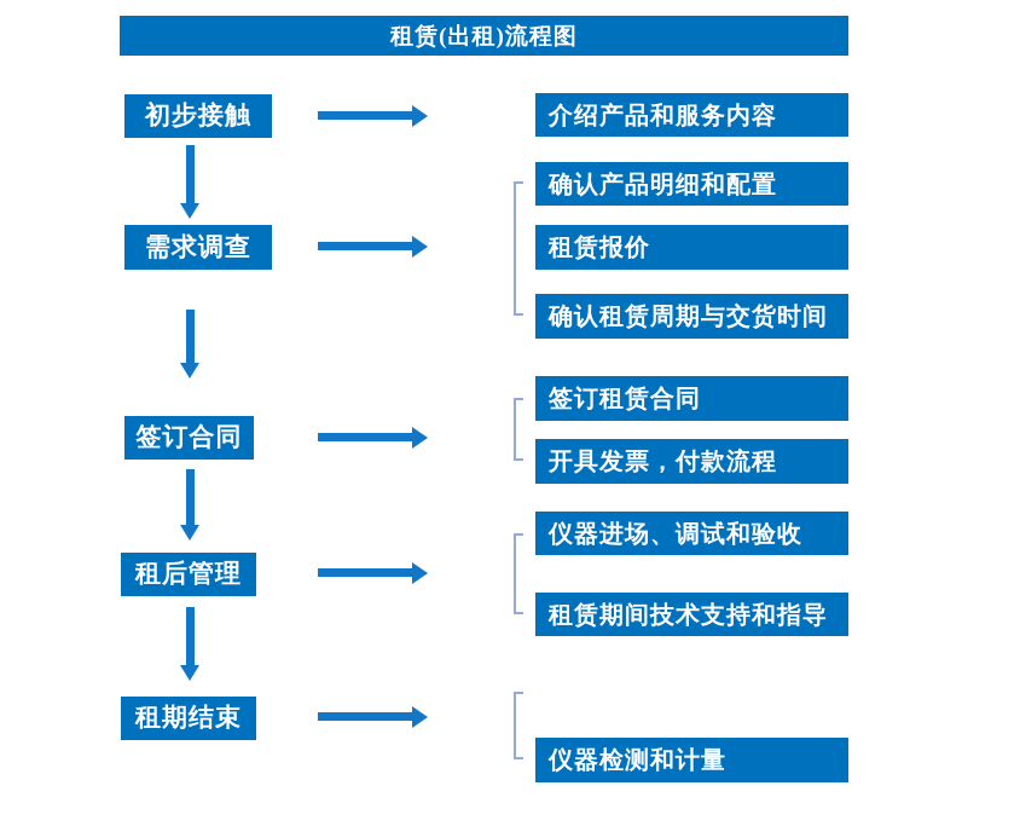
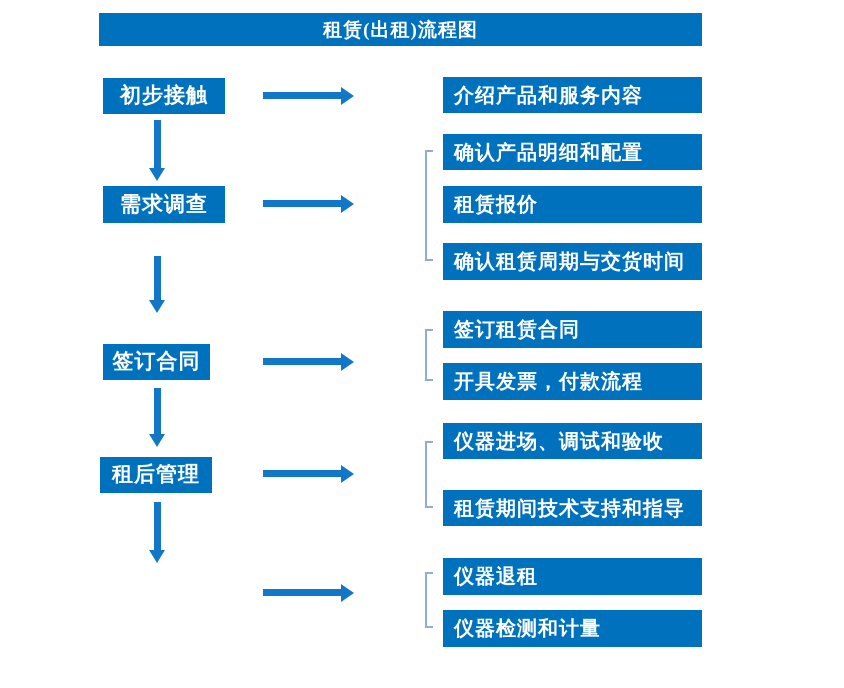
  租赁(出租)流程图
  初步接触
  需求调查
  签订合同
  租后管理
- 租期结束
  介绍产品和服务内容
  确认产品明细和配置
  租赁报价
  确认租赁周期与交货时间
  签订租赁合同
  开具发票，付款流程
  仪器进场、调试和验收
  租赁期间技术支持和指导
+ 仪器退租
  仪器检测和计量
